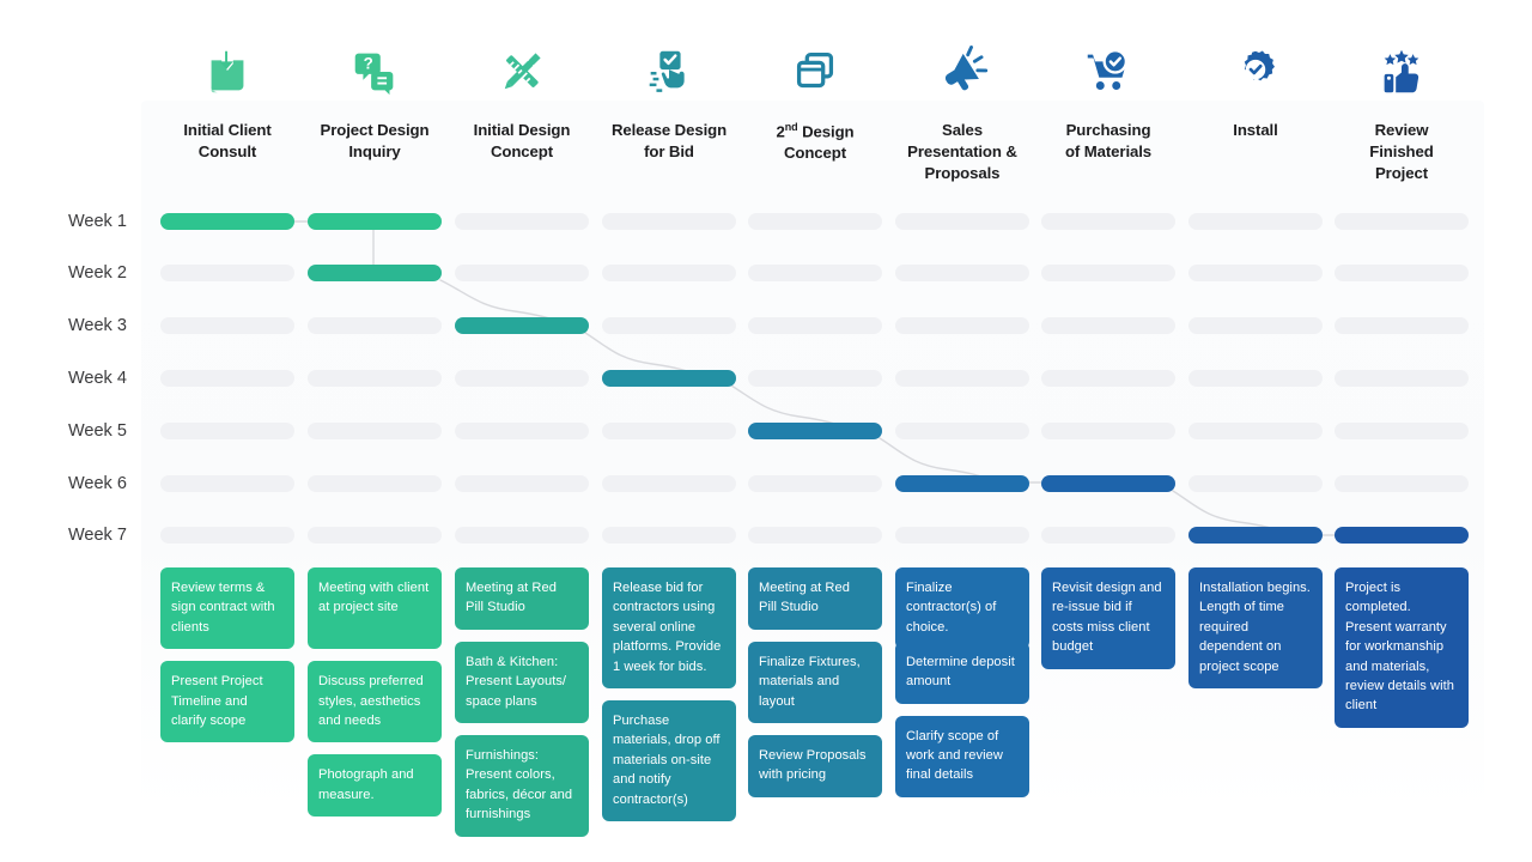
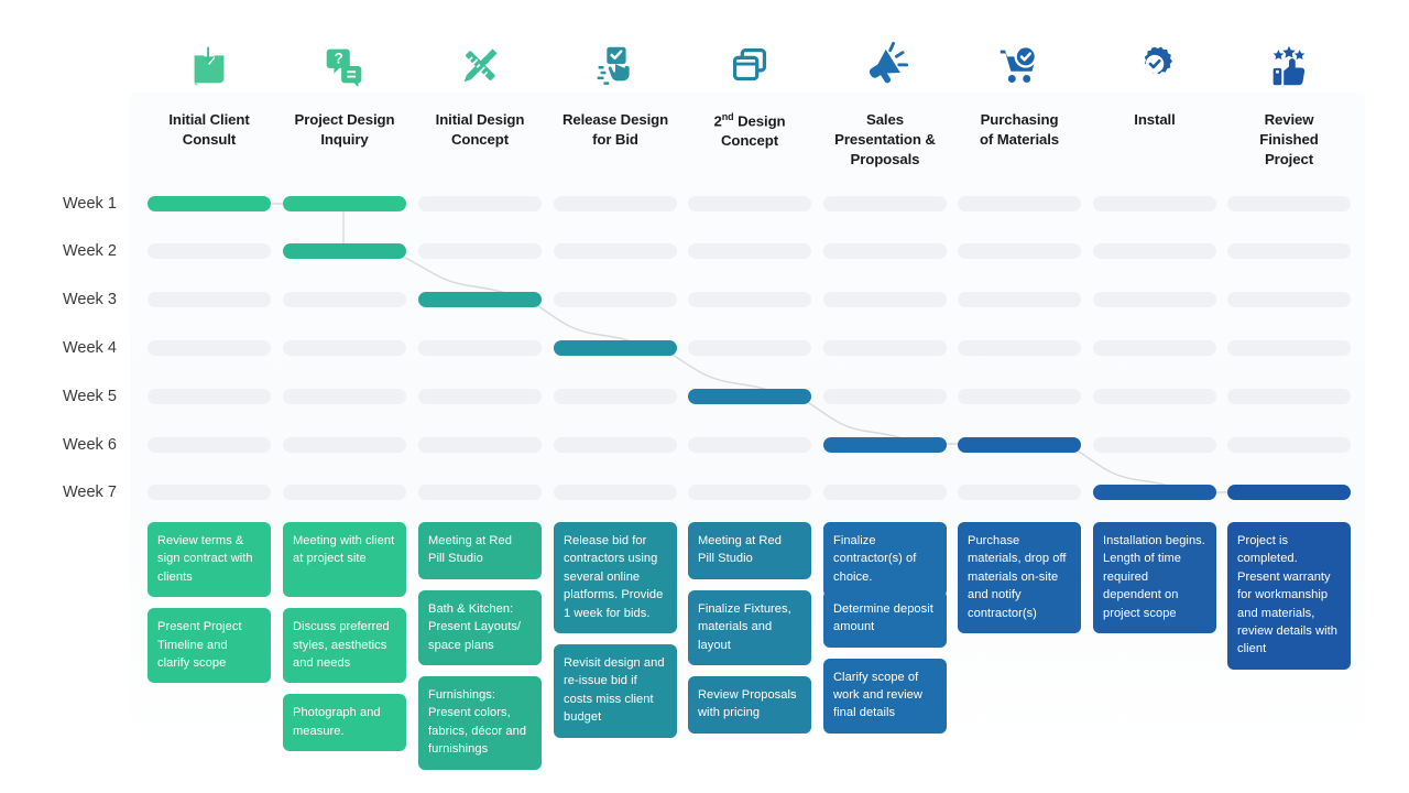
  Initial Client
  Consult
  ?
  Project Design
  Inquiry
  Initial Design
  Concept
  Release Design
  for Bid
  2nd Design
  Concept
  Sales
  Presentation &
  Proposals
  Purchasing
  of Materials
  Install
  Review
  Finished
  Project
  Week 1
  Week 2
  Week 3
  Week 4
  Week 5
  Week 6
  Week 7
  Review terms & sign contract with clients
  Present Project Timeline and clarify scope
  Meeting with client at project site
  Discuss preferred styles, aesthetics and needs
  Photograph and measure.
  Meeting at Red Pill Studio
  Bath & Kitchen: Present Layouts/ space plans
  Furnishings: Present colors, fabrics, décor and furnishings
  Release bid for contractors using several online platforms. Provide 1 week for bids.
- Purchase materials, drop off materials on-site and notify contractor(s)
+ Revisit design and re-issue bid if costs miss client budget
  Meeting at Red Pill Studio
  Finalize Fixtures, materials and layout
  Review Proposals with pricing
  Finalize contractor(s) of choice.
  Determine deposit amount
  Clarify scope of work and review final details
- Revisit design and re-issue bid if costs miss client budget
+ Purchase materials, drop off materials on-site and notify contractor(s)
  Installation begins. Length of time required dependent on project scope
  Project is completed. Present warranty for workmanship and materials, review details with client
